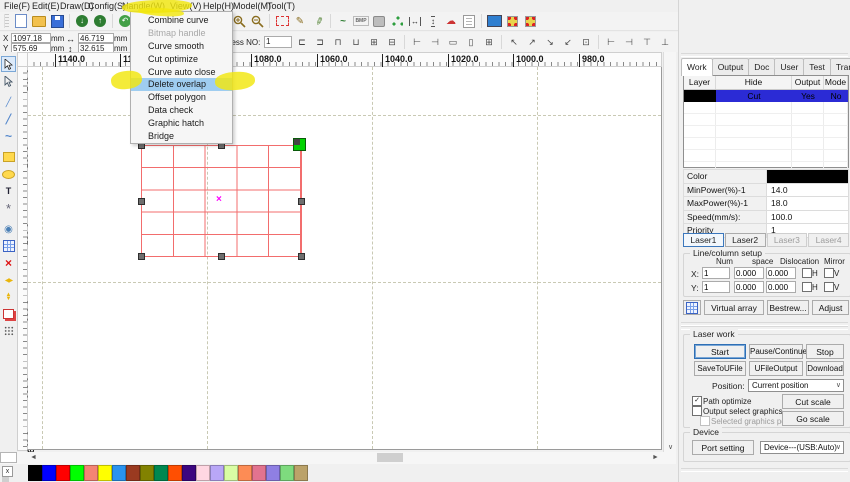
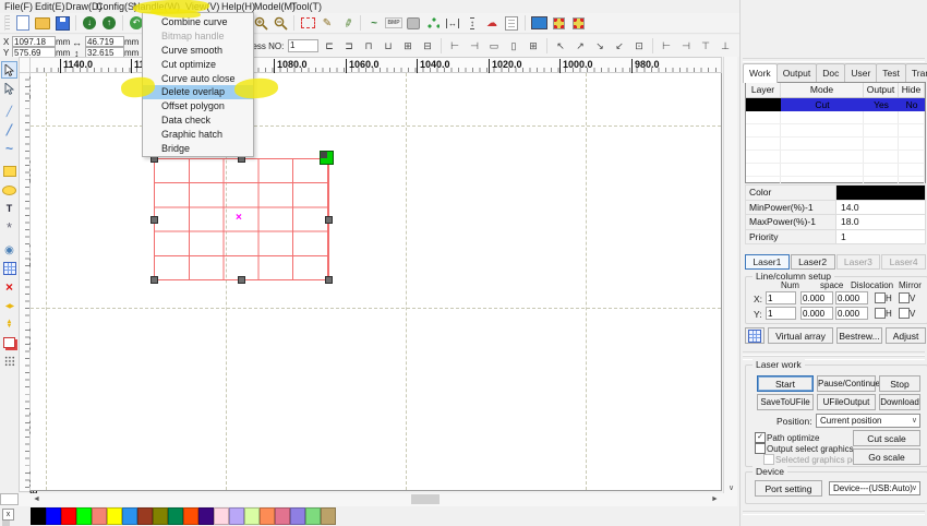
  File(F)
  Edit(E)
  Draw(D)
  Config(S)
  Handle(W)
  View(V)
  Help(H)
  Model(M)
  Tool(T)
  ↓
  ↑
  ↶
  ✎
  ~
  ↔
  ↕
  ☁
  X
  1097.18
  mm
  Y
  575.69
  mm
  ↔
  46.719
  mm
  ↕
  32.615
  mm
  1
  ⊏
  ⊐
  ⊓
  ⊔
  ⊞
  ⊟
  ⊢
  ⊣
  ▭
  ▯
  ⊞
  ↖
  ↗
  ↘
  ↙
  ⊡
  ⊢
  ⊣
  ⊤
  ⊥
  1140.0
  1080.0
  1060.0
  1040.0
  1020.0
  1000.0
  980.0
  ╱
  ╱
  ~
  T
  *
  ◉
  ×
  ×
  Work
  Output
  Doc
  User
  Test
  Layer
- Hide
+ Mode
  Output
- Mode
+ Hide
  Cut
  Yes
  No
  Color
  MinPower(%)-1
  14.0
  MaxPower(%)-1
  18.0
- Speed(mm/s):
- 100.0
  Priority
  1
  Laser1
  Laser2
  Laser3
  Laser4
  Line/column setup
  Num
  space
  Dislocation
  Mirror
  X:
  1
  0.000
  0.000
  H
  V
  Y:
  1
  0.000
  0.000
  H
  V
  Virtual array
  Bestrew...
  Adjust
  Laser work
  Start
  Pause/Continue
  Stop
  SaveToUFile
  UFileOutput
  Download
  Position:
  Current position
  Path optimize
  Output select graphics
  Selected graphics p
  Cut scale
  Go scale
  Device
  Port setting
  Device---(USB:Auto)
  Combine curve
  Bitmap handle
  Curve smooth
  Cut optimize
  Curve auto close
  Delete overlap
  Offset polygon
  Data check
  Graphic hatch
  Bridge
